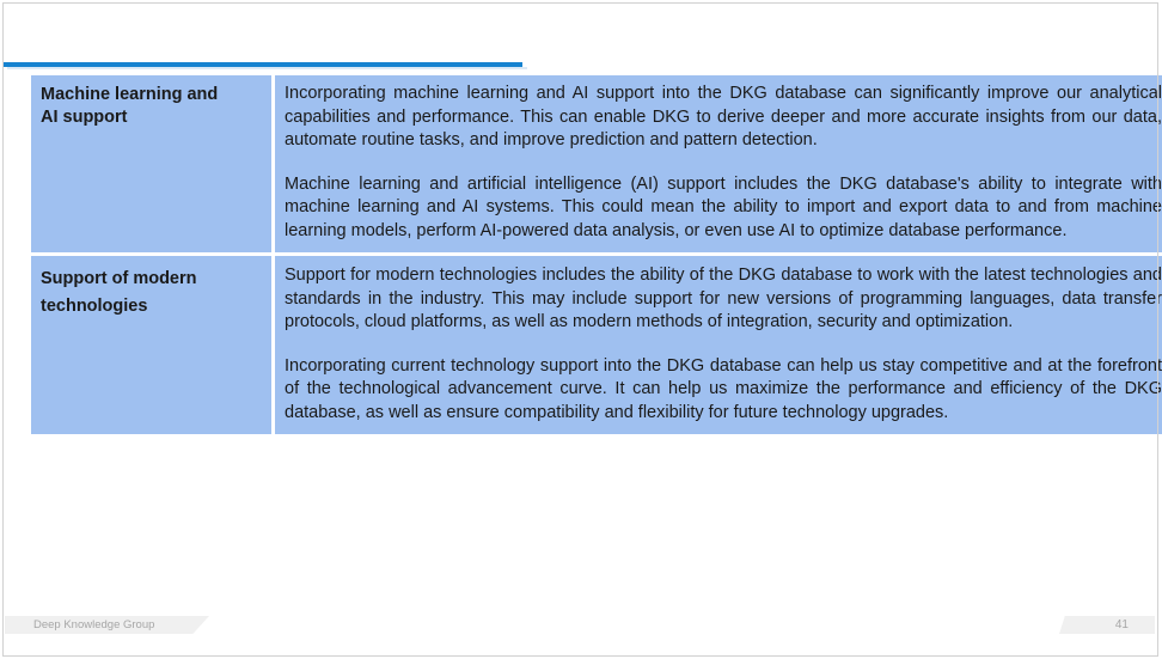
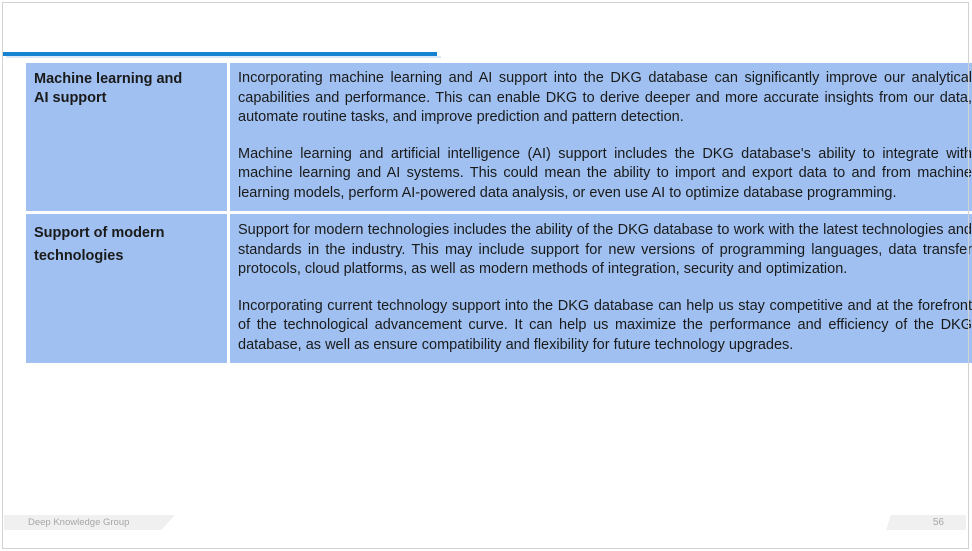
- Machine learning and AI support	Incorporating machine learning and AI support into the DKG database can significantly improve our analytical capabilities and performance. This can enable DKG to derive deeper and more accurate insights from our data, automate routine tasks, and improve prediction and pattern detection. Machine learning and artificial intelligence (AI) support includes the DKG database's ability to integrate with machine learning and AI systems. This could mean the ability to import and export data to and from machine learning models, perform AI-powered data analysis, or even use AI to optimize database performance.
+ Machine learning and AI support	Incorporating machine learning and AI support into the DKG database can significantly improve our analytical capabilities and performance. This can enable DKG to derive deeper and more accurate insights from our data, automate routine tasks, and improve prediction and pattern detection. Machine learning and artificial intelligence (AI) support includes the DKG database's ability to integrate with machine learning and AI systems. This could mean the ability to import and export data to and from machine learning models, perform AI-powered data analysis, or even use AI to optimize database programming.
  Support of modern technologies	Support for modern technologies includes the ability of the DKG database to work with the latest technologies and standards in the industry. This may include support for new versions of programming languages, data transfer protocols, cloud platforms, as well as modern methods of integration, security and optimization. Incorporating current technology support into the DKG database can help us stay competitive and at the forefront of the technological advancement curve. It can help us maximize the performance and efficiency of the DKG database, as well as ensure compatibility and flexibility for future technology upgrades.
  Deep Knowledge Group
- 41
+ 56
